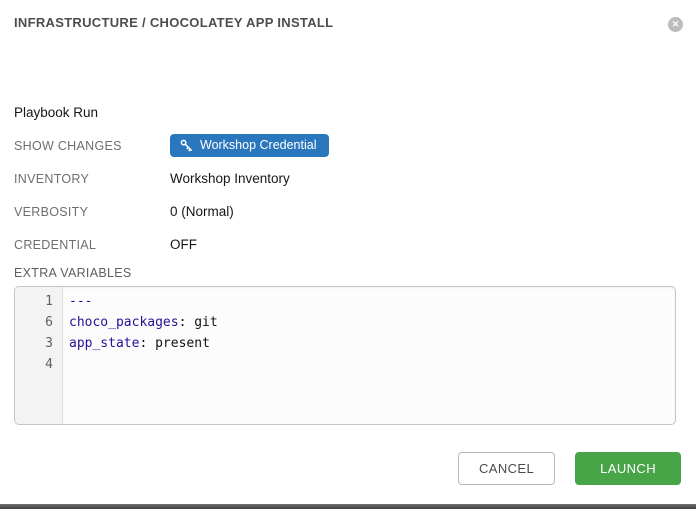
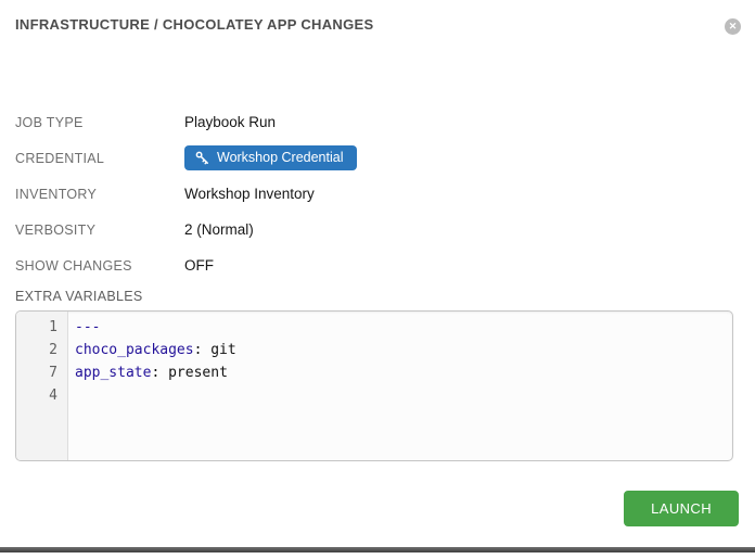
- INFRASTRUCTURE / CHOCOLATEY APP INSTALL
+ INFRASTRUCTURE / CHOCOLATEY APP CHANGES
  ✕
+ JOB TYPE
  Playbook Run
- SHOW CHANGES
+ CREDENTIAL
  Workshop Credential
  INVENTORY
  Workshop Inventory
  VERBOSITY
- 0 (Normal)
+ 2 (Normal)
- CREDENTIAL
+ SHOW CHANGES
  OFF
  EXTRA VARIABLES
  1
- 6
+ 2
- 3
+ 7
  4
  ---
  choco_packages: git
  app_state: present
- CANCEL
  LAUNCH
